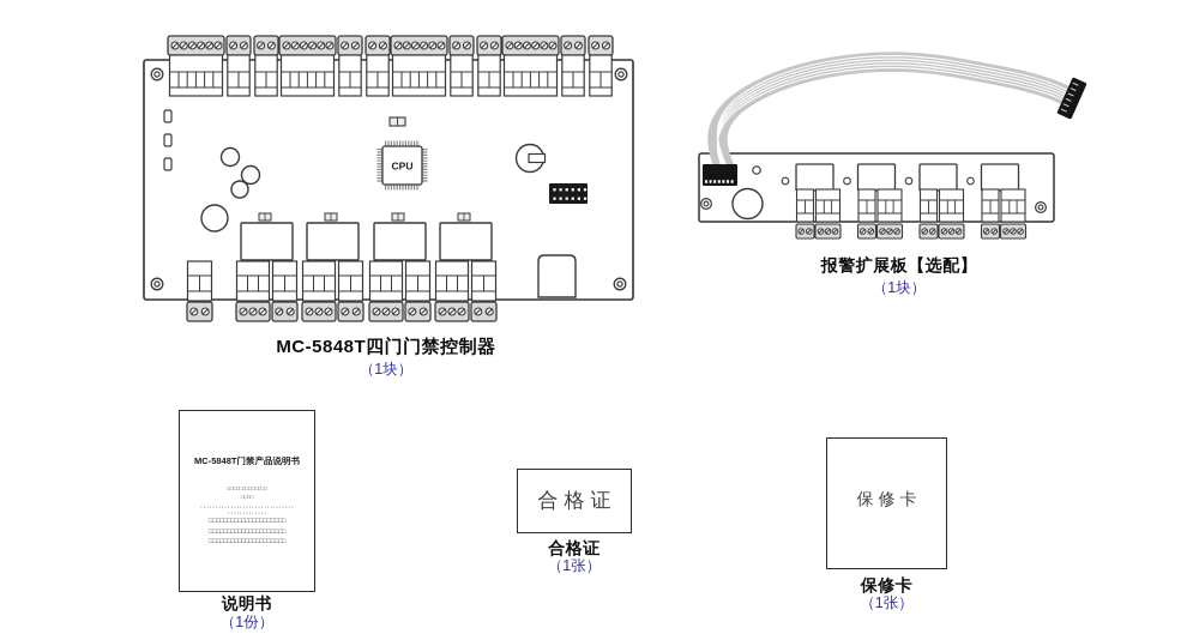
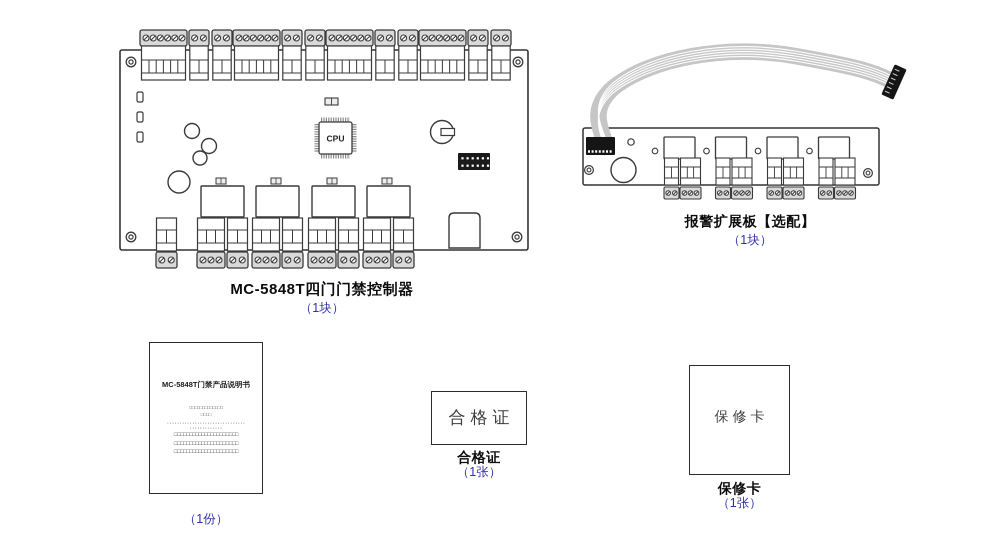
  CPU
  MC-5848T四门门禁控制器
  （1块）
  报警扩展板【选配】
  （1块）
  MC-5848T门禁产品说明书
- 说明书
  （1份）
  合格证
  合格证
  （1张）
  保修卡
  保修卡
  （1张）
